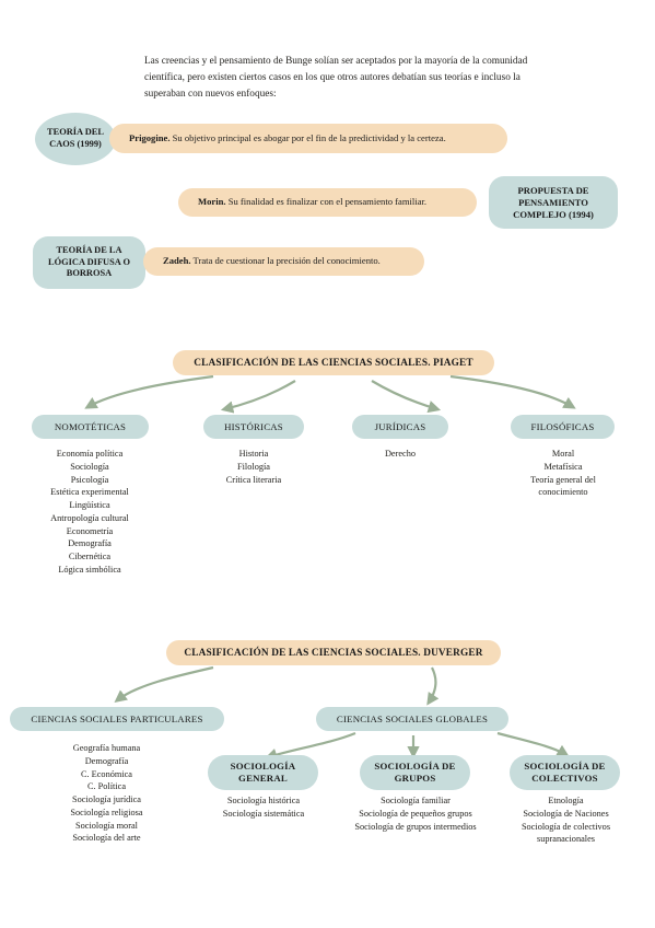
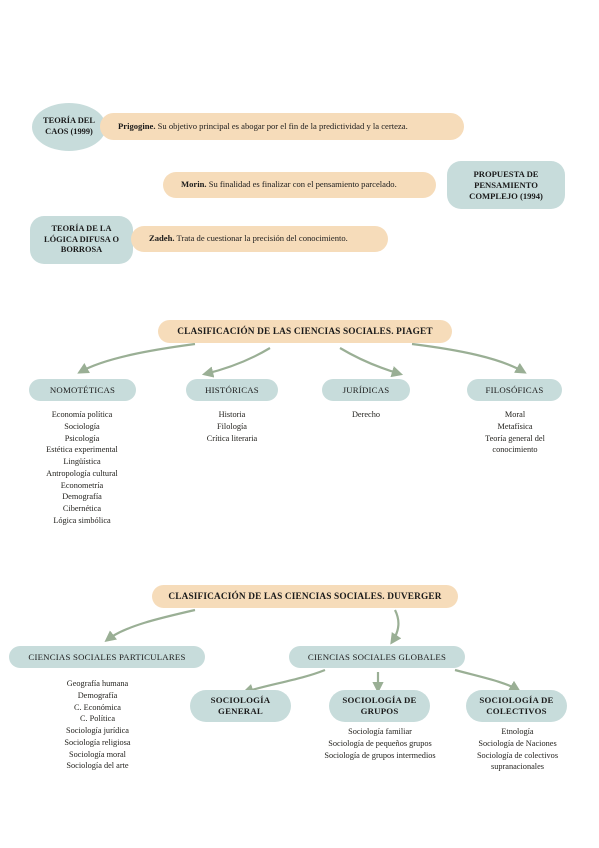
- Las creencias y el pensamiento de Bunge solían ser aceptados por la mayoría de la comunidad científica, pero existen ciertos casos en los que otros autores debatían sus teorías e incluso la superaban con nuevos enfoques:
  TEORÍA DEL CAOS (1999)
  Prigogine. Su objetivo principal es abogar por el fin de la predictividad y la certeza.
- Morin. Su finalidad es finalizar con el pensamiento familiar.
+ Morin. Su finalidad es finalizar con el pensamiento parcelado.
  PROPUESTA DE PENSAMIENTO COMPLEJO (1994)
  TEORÍA DE LA LÓGICA DIFUSA O BORROSA
  Zadeh. Trata de cuestionar la precisión del conocimiento.
  CLASIFICACIÓN DE LAS CIENCIAS SOCIALES. PIAGET
  NOMOTÉTICAS
  HISTÓRICAS
  JURÍDICAS
  FILOSÓFICAS
  Economía política
  Sociología
  Psicología
  Estética experimental
  Lingüística
  Antropología cultural
  Econometría
  Demografía
  Cibernética
  Lógica simbólica
  Historia
  Filología
  Crítica literaria
  Derecho
  Moral
  Metafísica
  Teoría general del conocimiento
  CLASIFICACIÓN DE LAS CIENCIAS SOCIALES. DUVERGER
  CIENCIAS SOCIALES PARTICULARES
  CIENCIAS SOCIALES GLOBALES
  Geografía humana
  Demografía
  C. Económica
  C. Política
  Sociología jurídica
  Sociología religiosa
  Sociología moral
  Sociología del arte
  SOCIOLOGÍA GENERAL
  SOCIOLOGÍA DE GRUPOS
  SOCIOLOGÍA DE COLECTIVOS
- Sociología histórica
- Sociología sistemática
  Sociología familiar
  Sociología de pequeños grupos
  Sociología de grupos intermedios
  Etnología
  Sociología de Naciones
  Sociología de colectivos supranacionales
